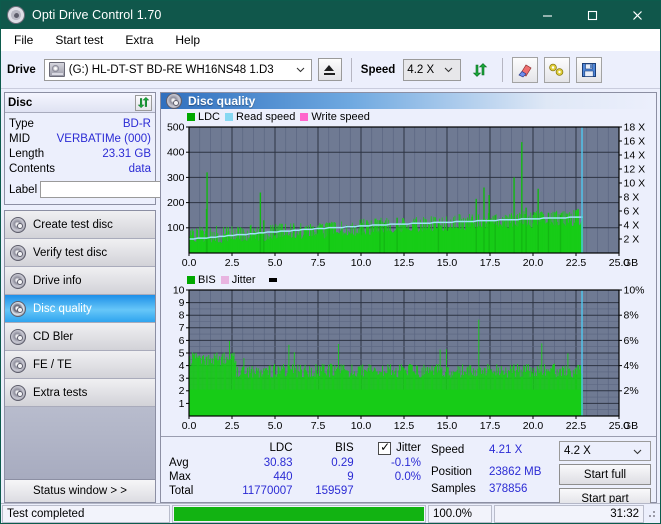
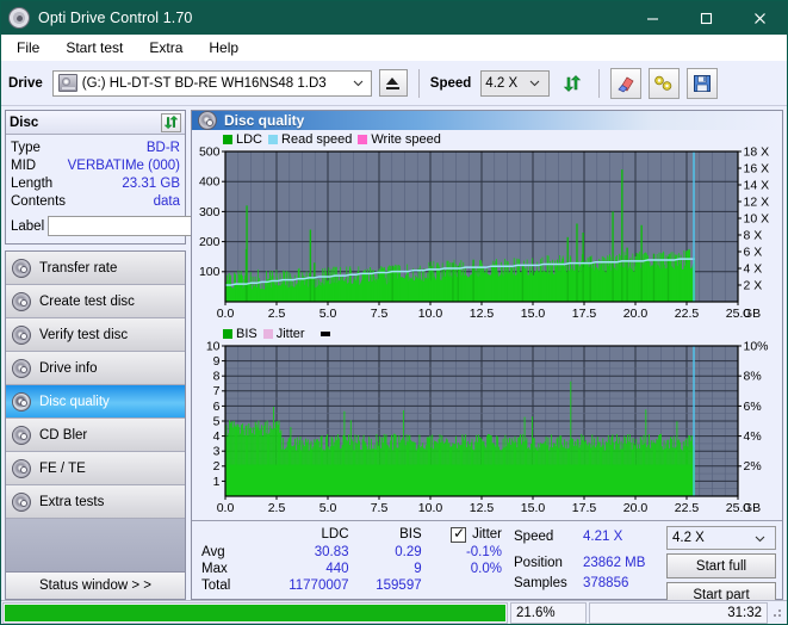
  Opti Drive Control 1.70
  File
  Start test
  Extra
  Help
  Drive
  (G:) HL-DT-ST BD-RE WH16NS48 1.D3
  Speed
  4.2 X
  Disc
  Type
  BD-R
  MID
  VERBATIMe (000)
  Length
  23.31 GB
  Contents
  data
  Label
+ Transfer rate
  Create test disc
  Verify test disc
  Drive info
  Disc quality
  CD Bler
  FE / TE
  Extra tests
  Status window > >
  Disc quality
  LDC
  Read speed
  Write speed
  100
  200
  300
  400
  500
  2 X
  4 X
  6 X
  8 X
  10 X
  12 X
  14 X
  16 X
  18 X
  0.0
  2.5
  5.0
  7.5
  10.0
  12.5
  15.0
  17.5
  20.0
  22.5
  25.0
  GB
  BIS
  Jitter
  1
  2
  3
  4
  5
  6
  7
  8
  9
  10
  2%
  4%
  6%
  8%
  10%
  0.0
  2.5
  5.0
  7.5
  10.0
  12.5
  15.0
  17.5
  20.0
  22.5
  25.0
  GB
  	LDC	BIS	Jitter
  Avg	30.83	0.29	-0.1%
  Max	440	9	0.0%
  Total	11770007	159597
  Speed
  4.21 X
  Position
  23862 MB
  Samples
  378856
  4.2 X
  Start full
  Start part
- Test completed
- 100.0%
+ 21.6%
  31:32
